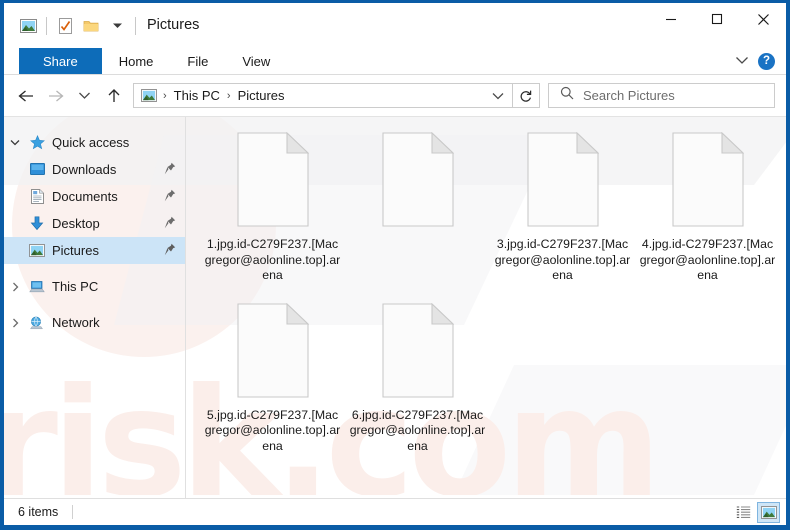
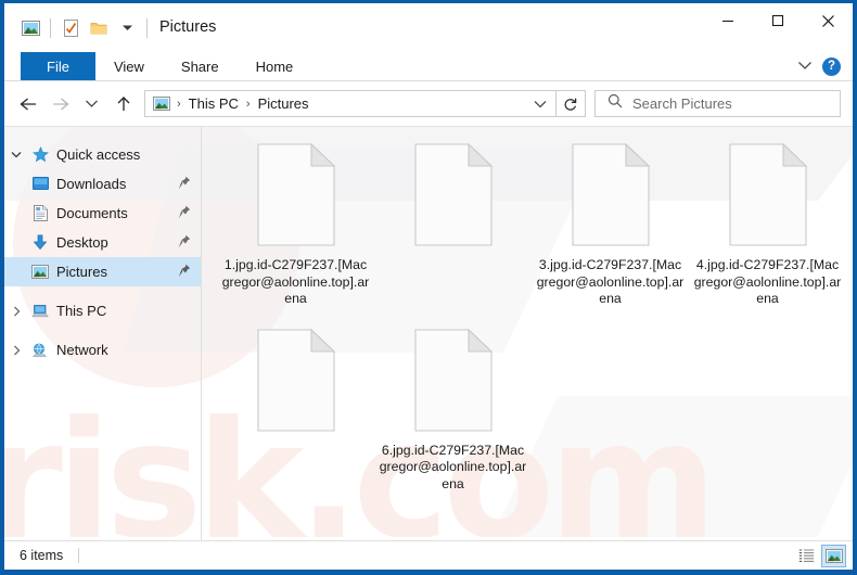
  risk.com
  Pictures
- Share
+ File
- Home
+ View
- File
+ Share
- View
+ Home
  ?
  ›
  This PC
  ›
  Pictures
  Search Pictures
  Quick access
  Downloads
  Documents
  Desktop
  Pictures
  This PC
  Network
  1.jpg.id-C279F237.[Macgregor@aolonline.top].arena
  3.jpg.id-C279F237.[Macgregor@aolonline.top].arena
  4.jpg.id-C279F237.[Macgregor@aolonline.top].arena
- 5.jpg.id-C279F237.[Macgregor@aolonline.top].arena
  6.jpg.id-C279F237.[Macgregor@aolonline.top].arena
  6 items
